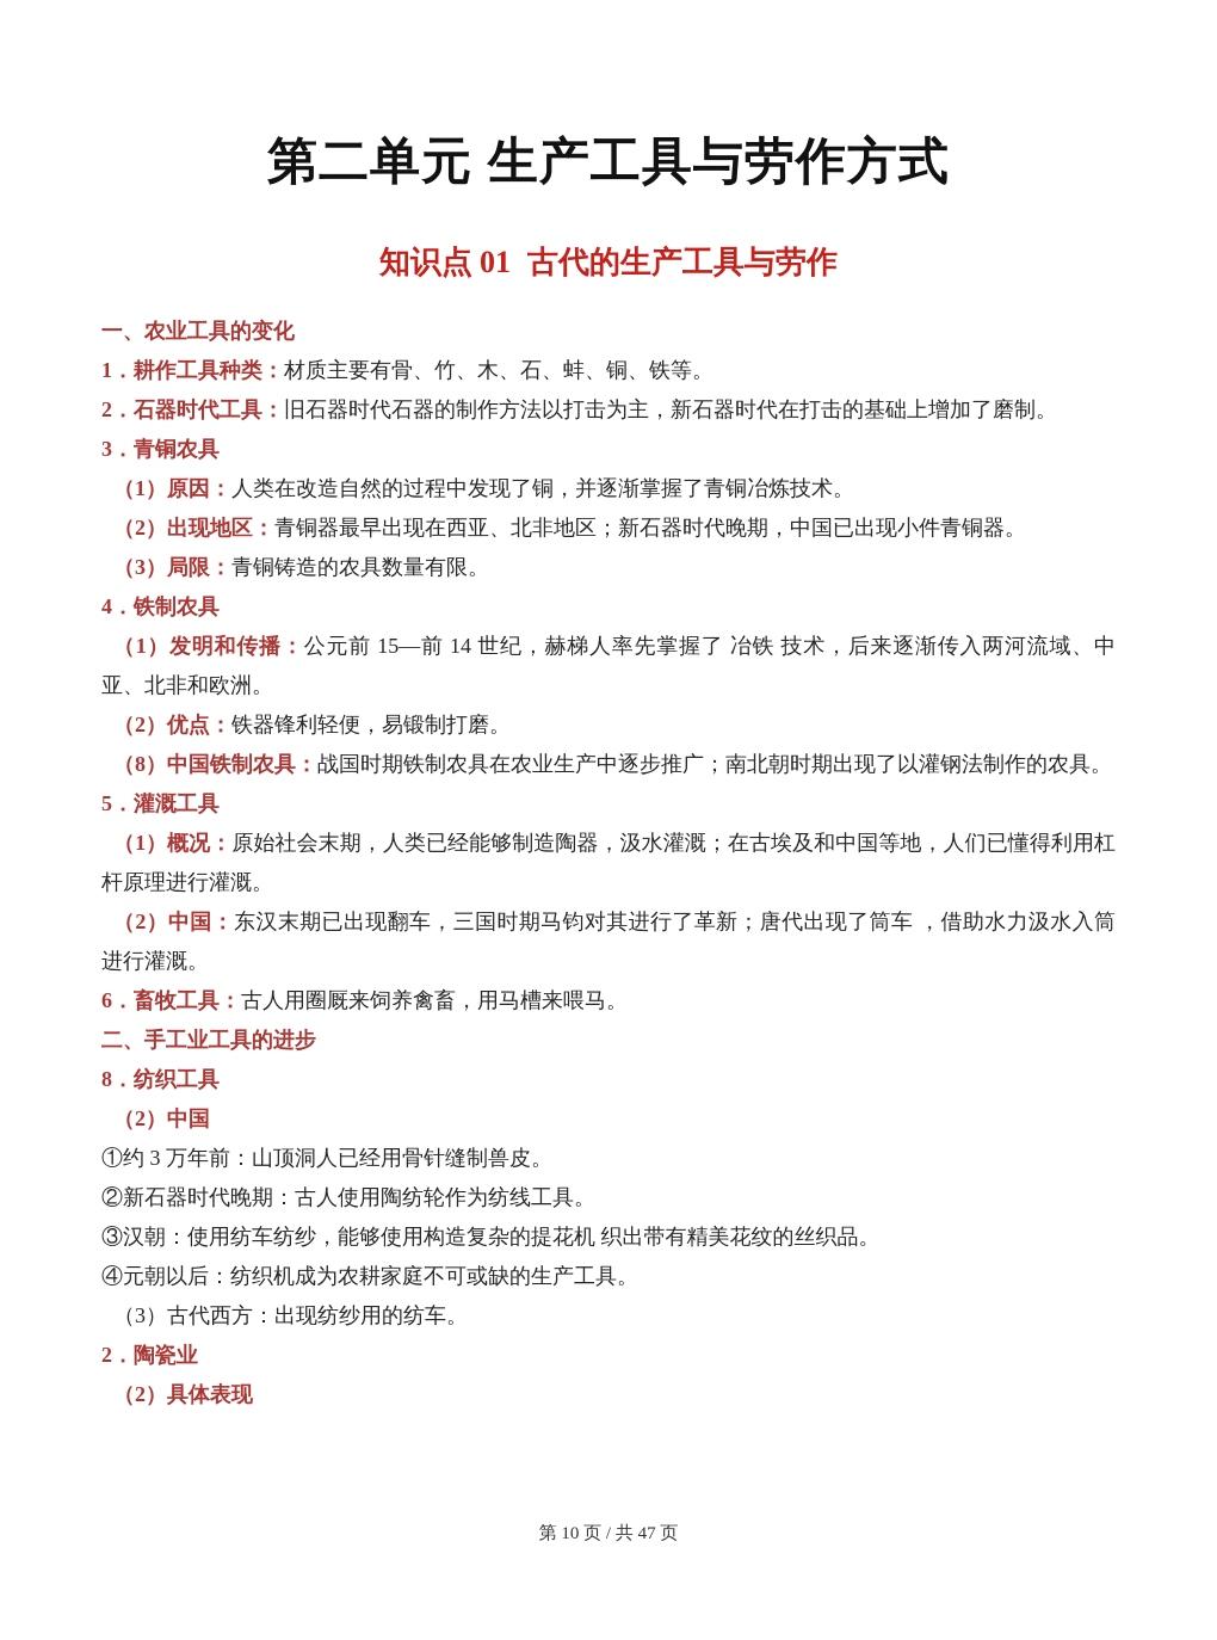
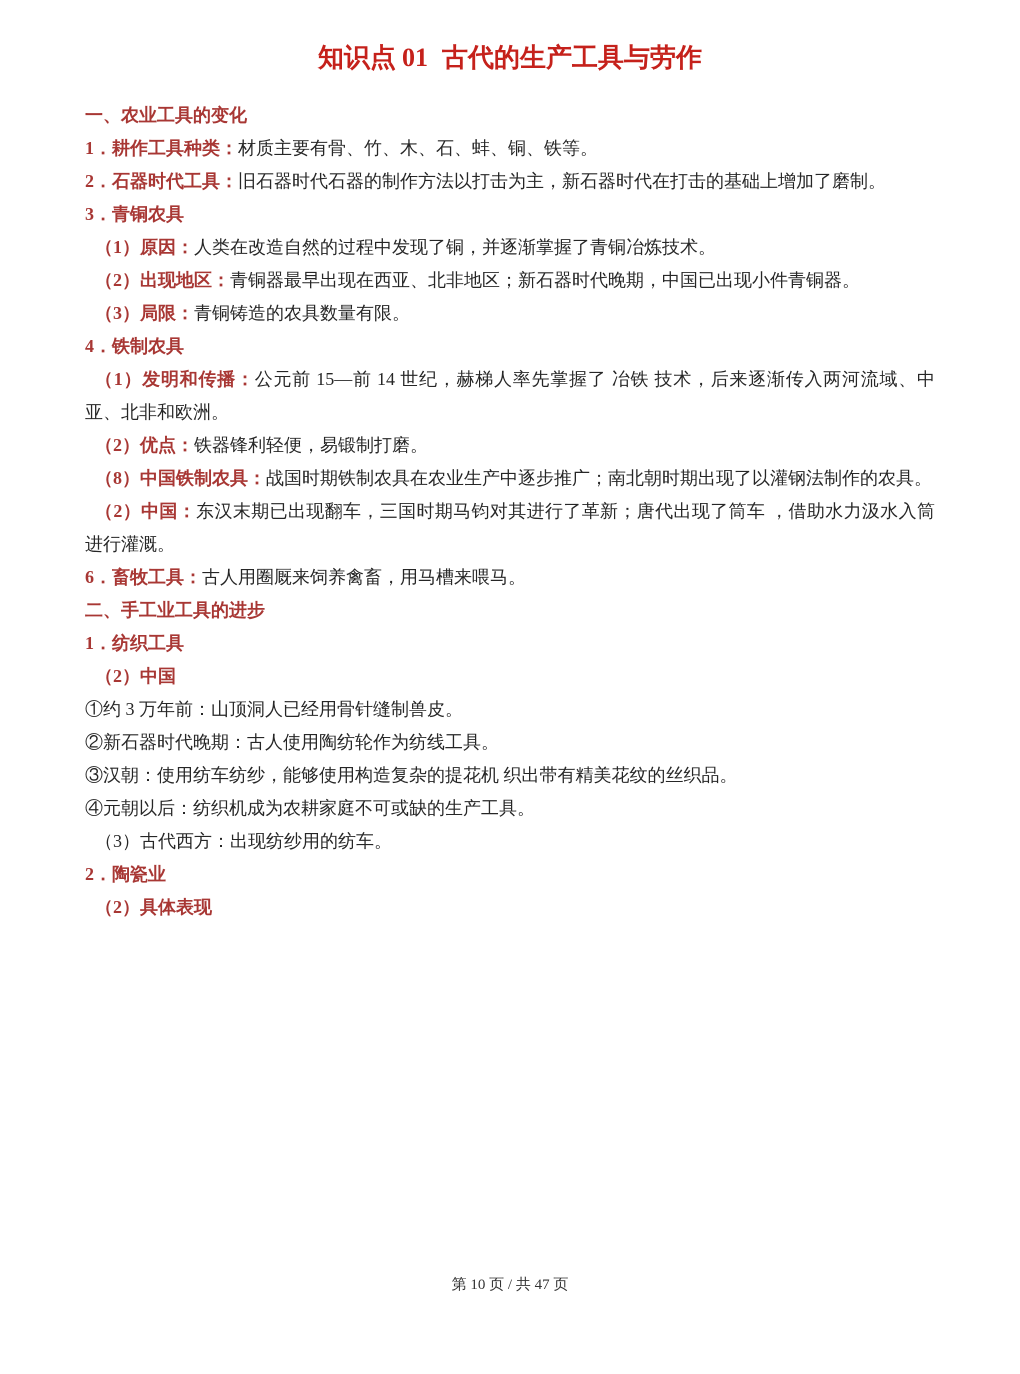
- 第二单元 生产工具与劳作方式
  知识点 01 古代的生产工具与劳作
  一、农业工具的变化
  1．耕作工具种类：材质主要有骨、竹、木、石、蚌、铜、铁等。
  2．石器时代工具：旧石器时代石器的制作方法以打击为主，新石器时代在打击的基础上增加了磨制。
  3．青铜农具
  （1）原因：人类在改造自然的过程中发现了铜，并逐渐掌握了青铜冶炼技术。
  （2）出现地区：青铜器最早出现在西亚、北非地区；新石器时代晚期，中国已出现小件青铜器。
  （3）局限：青铜铸造的农具数量有限。
  4．铁制农具
  （1）发明和传播：公元前 15—前 14 世纪，赫梯人率先掌握了 冶铁 技术，后来逐渐传入两河流域、中亚、北非和欧洲。
  （2）优点：铁器锋利轻便，易锻制打磨。
  （8）中国铁制农具：战国时期铁制农具在农业生产中逐步推广；南北朝时期出现了以灌钢法制作的农具。
- 5．灌溉工具
- （1）概况：原始社会末期，人类已经能够制造陶器，汲水灌溉；在古埃及和中国等地，人们已懂得利用杠杆原理进行灌溉。
  （2）中国：东汉末期已出现翻车，三国时期马钧对其进行了革新；唐代出现了筒车 ，借助水力汲水入筒进行灌溉。
  6．畜牧工具：古人用圈厩来饲养禽畜，用马槽来喂马。
  二、手工业工具的进步
- 8．纺织工具
+ 1．纺织工具
  （2）中国
  ①约 3 万年前：山顶洞人已经用骨针缝制兽皮。
  ②新石器时代晚期：古人使用陶纺轮作为纺线工具。
  ③汉朝：使用纺车纺纱，能够使用构造复杂的提花机 织出带有精美花纹的丝织品。
  ④元朝以后：纺织机成为农耕家庭不可或缺的生产工具。
  （3）古代西方：出现纺纱用的纺车。
  2．陶瓷业
  （2）具体表现
  第 10 页 / 共 47 页
